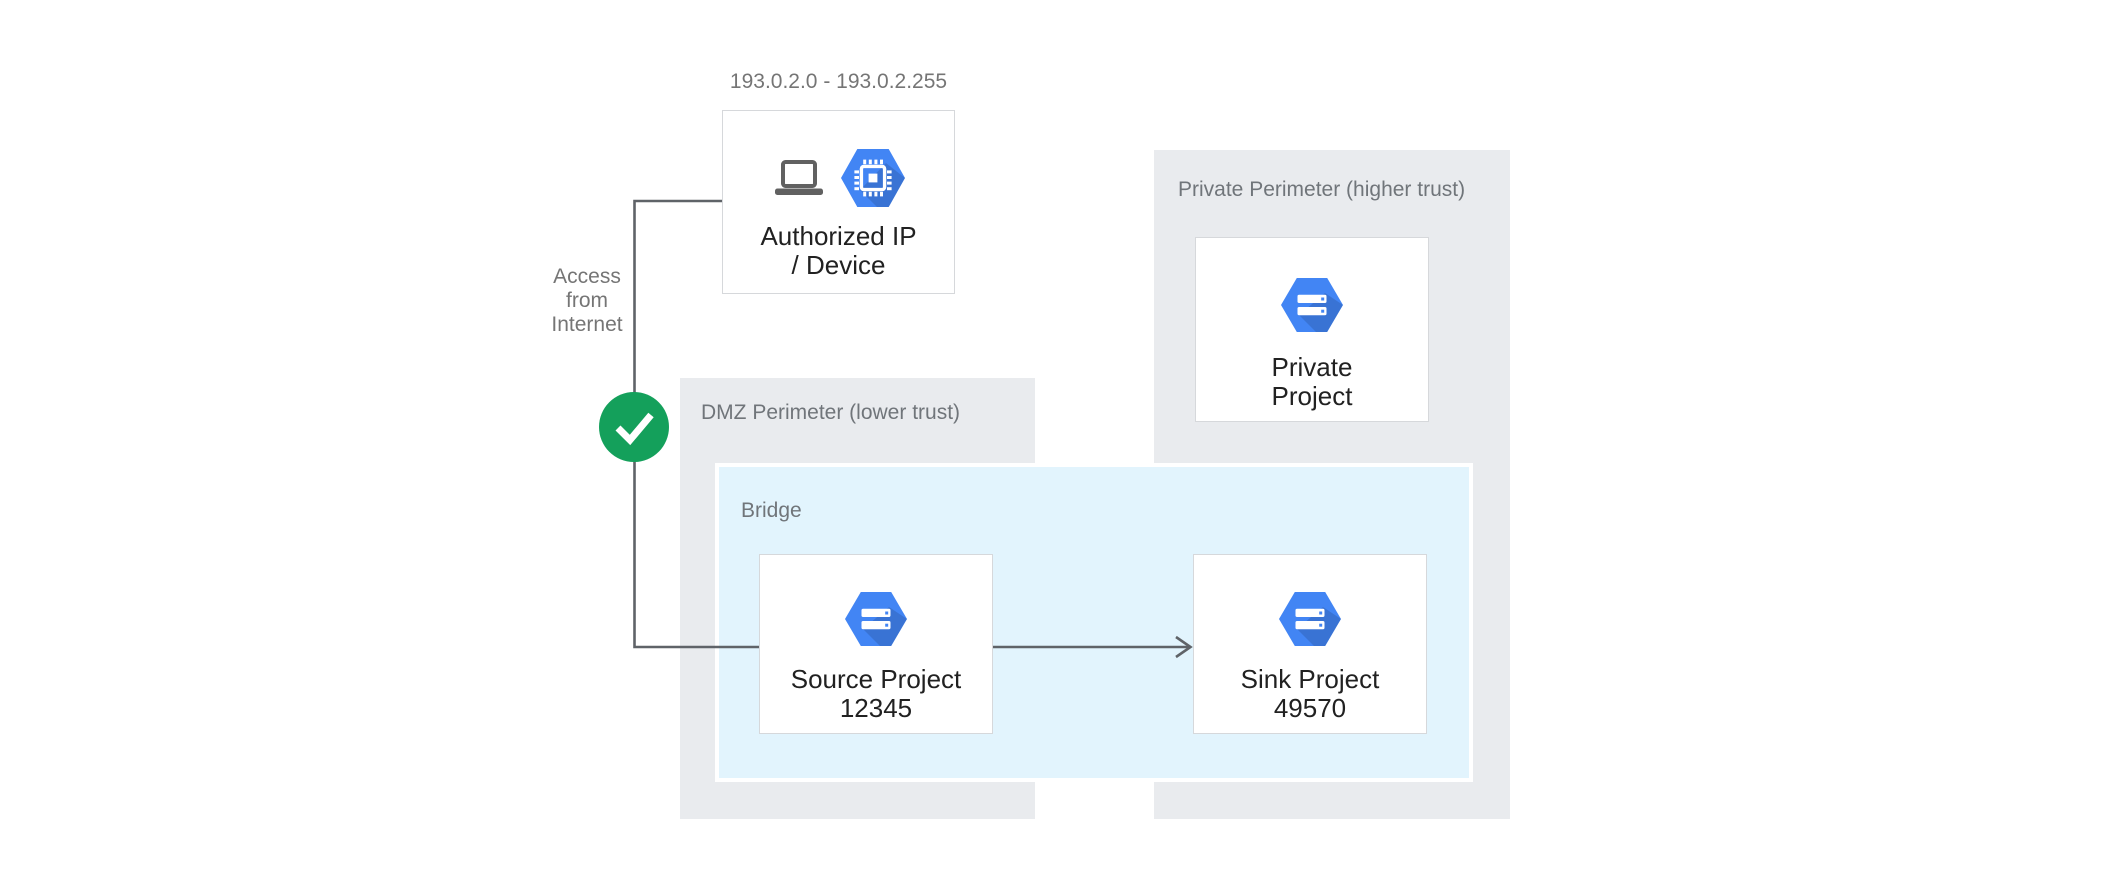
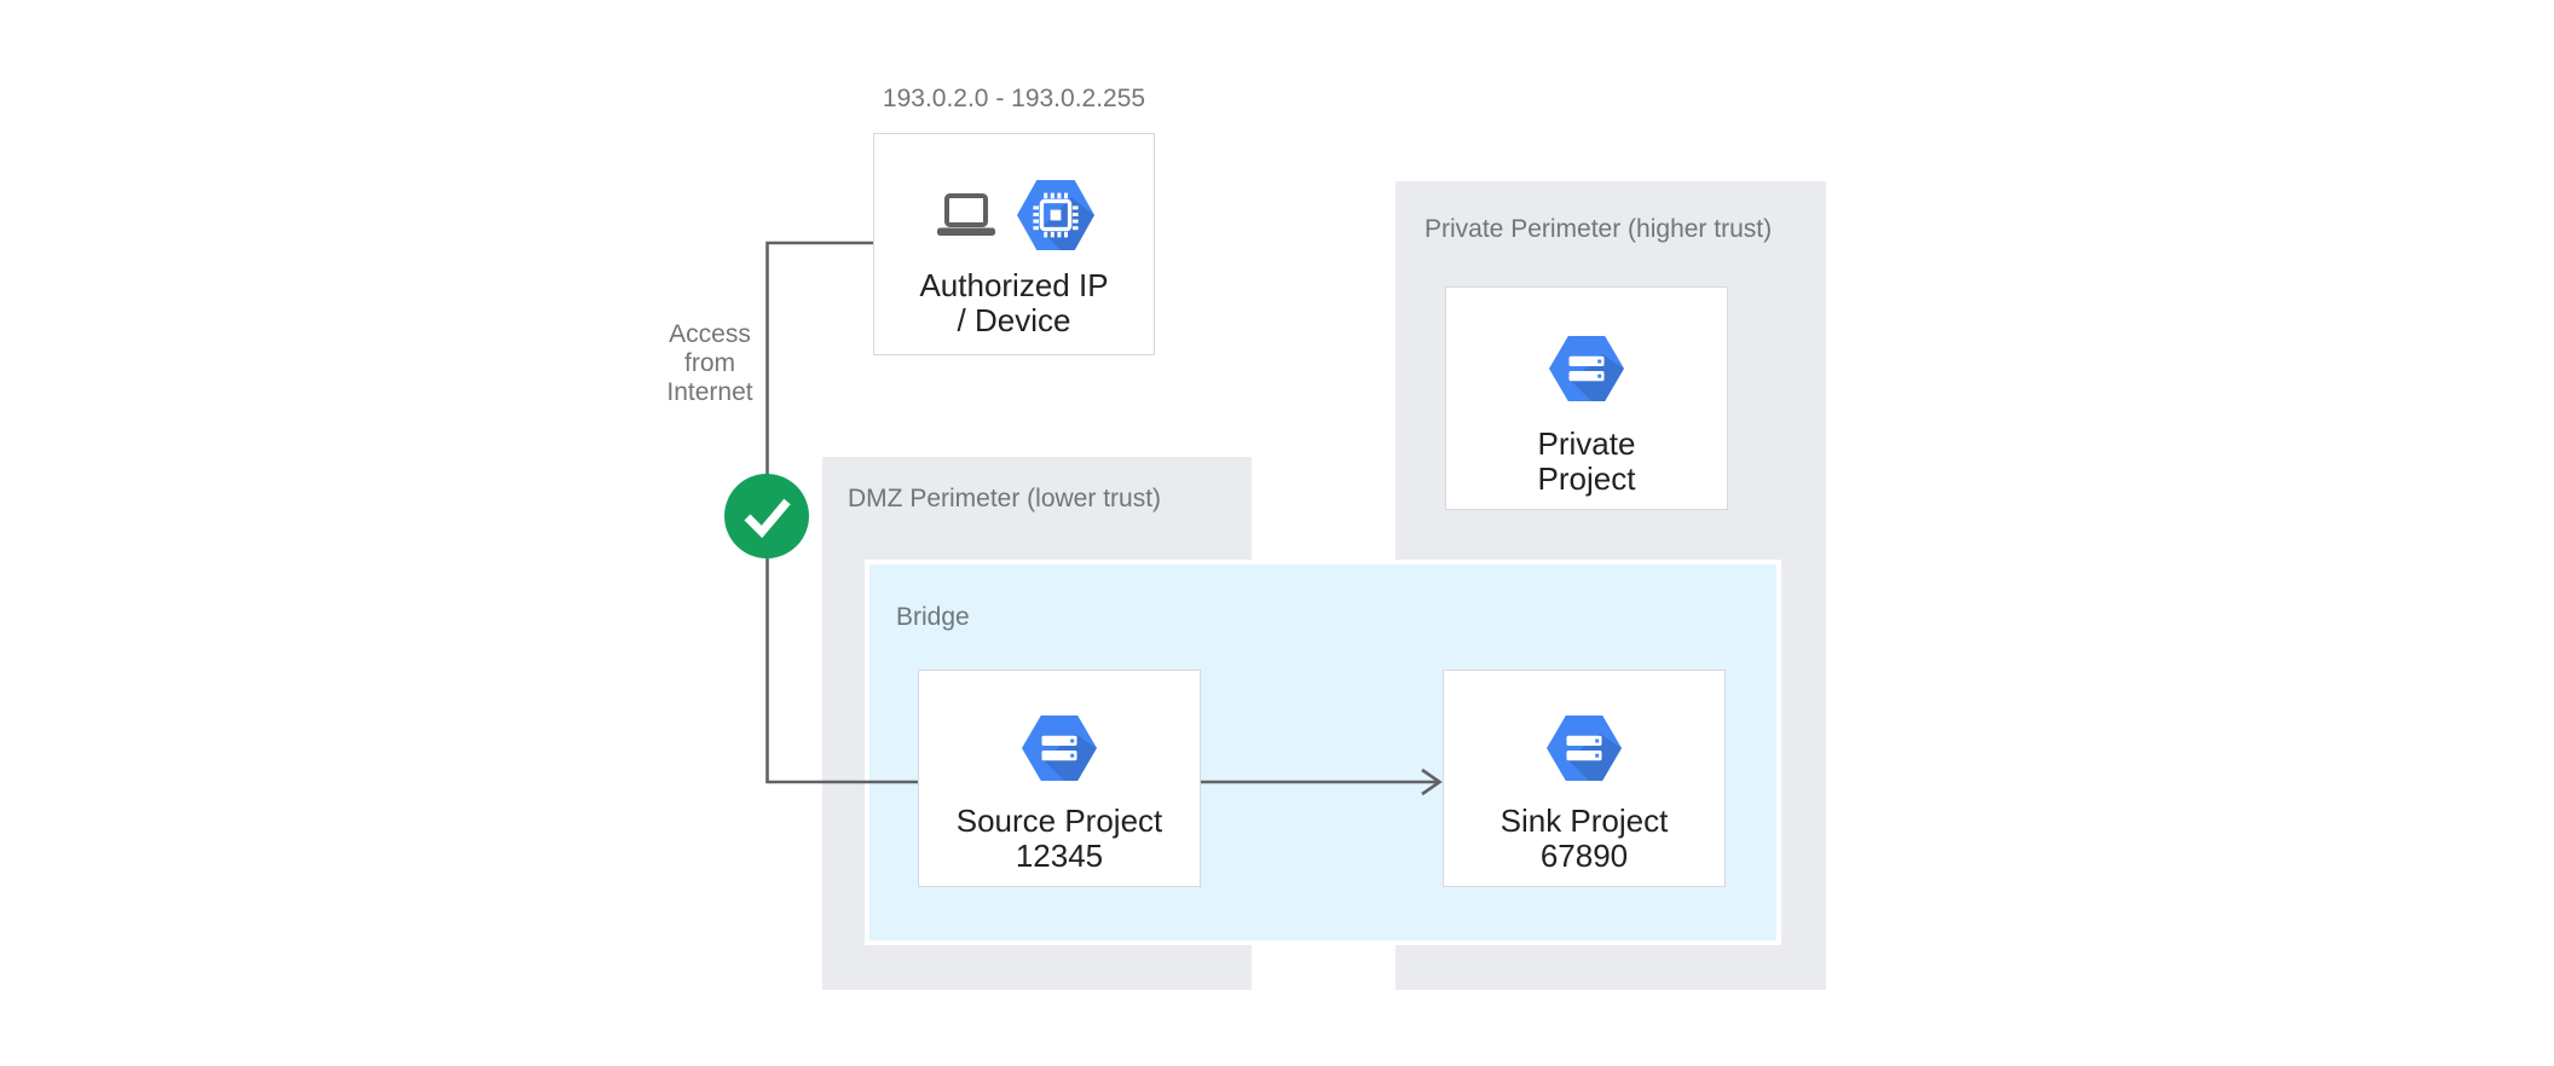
  DMZ Perimeter (lower trust)
  Private Perimeter (higher trust)
  Bridge
  193.0.2.0 - 193.0.2.255
  Access
  from
  Internet
  Authorized IP
  / Device
  Source Project
  12345
  Sink Project
- 49570
+ 67890
  Private
  Project
